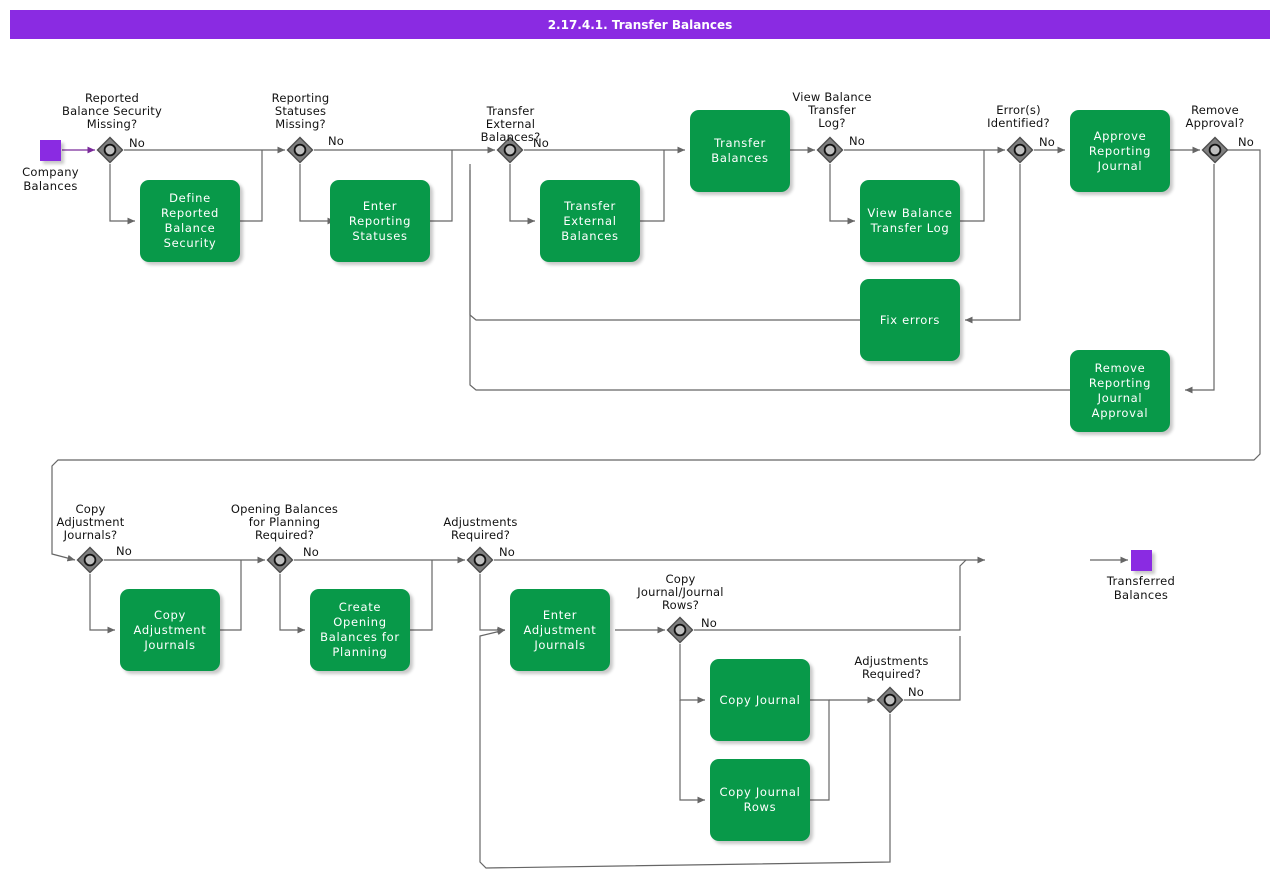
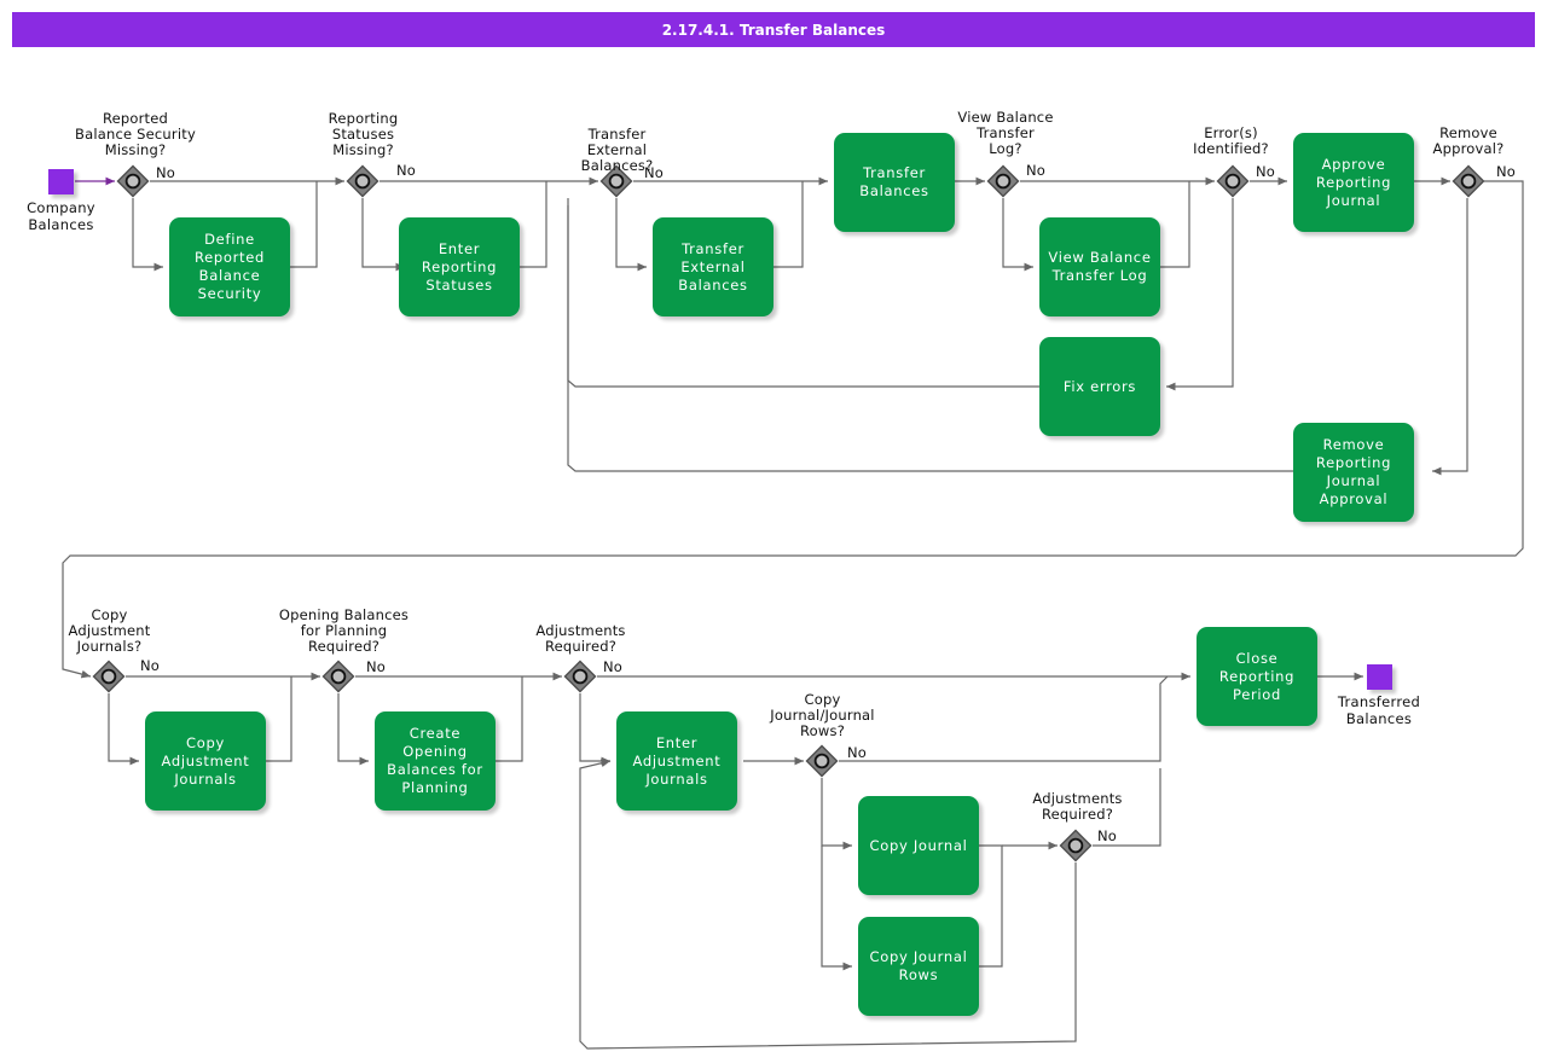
  2.17.4.1. Transfer Balances
  Company
  Balances
  Transferred
  Balances
  Reported
  Balance Security
  Missing?
  No
  Reporting
  Statuses
  Missing?
  No
  Transfer
  External
  Balances?
  No
  View Balance
  Transfer
  Log?
  No
  Error(s)
  Identified?
  No
  Remove
  Approval?
  No
  Copy
  Adjustment
  Journals?
  No
  Opening Balances
  for Planning
  Required?
  No
  Adjustments
  Required?
  No
  Copy
  Journal/Journal
  Rows?
  No
  Adjustments
  Required?
  No
  Define Reported
  Balance Security
  Enter Reporting
  Statuses
  Transfer
  External
  Balances
  Transfer
  Balances
  View Balance
  Transfer Log
  Fix errors
  Approve
  Reporting
  Journal
  Remove
  Reporting
  Journal Approval
  Copy
  Adjustment
  Journals
  Create Opening
  Balances for
  Planning
  Enter
  Adjustment
  Journals
  Copy Journal
  Copy Journal
  Rows
+ Close Reporting
+ Period
